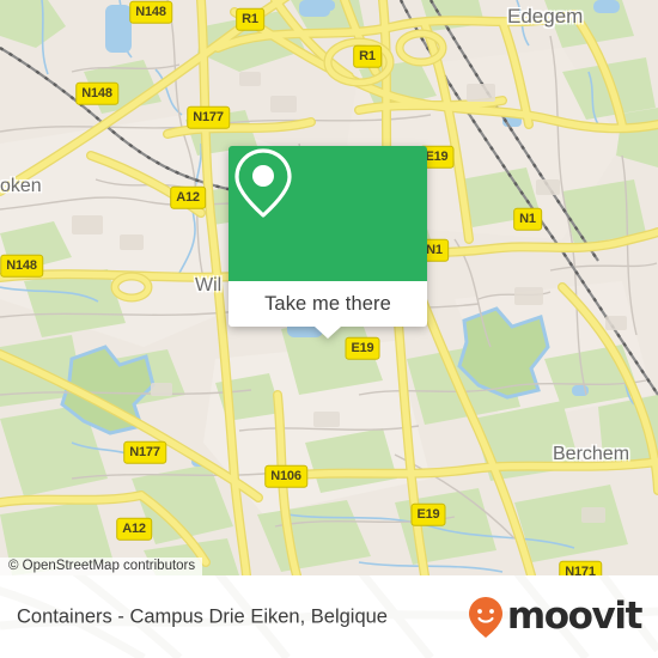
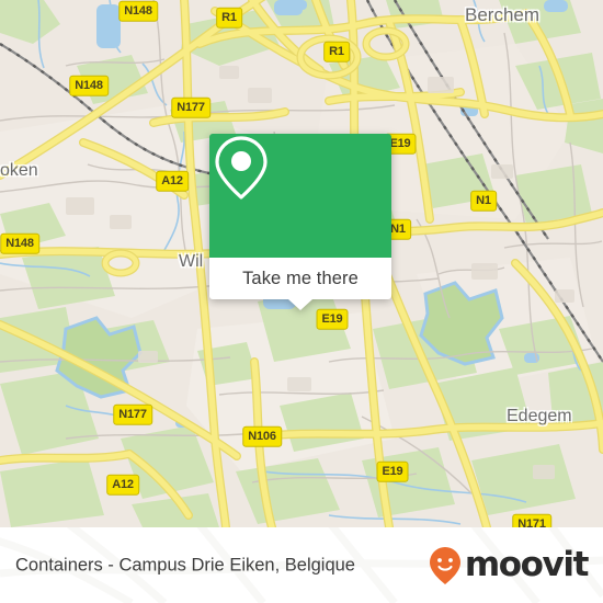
- Edegem
+ Berchem
  oken
  Wil
- Berchem
+ Edegem
  N148
  R1
  R1
  N148
  N177
  E19
  A12
  N1
  N148
  N1
  E19
  N177
  N106
  E19
  A12
  N171
- © OpenStreetMap contributors
  Take me there
  Containers - Campus Drie Eiken, Belgique
  moovit
